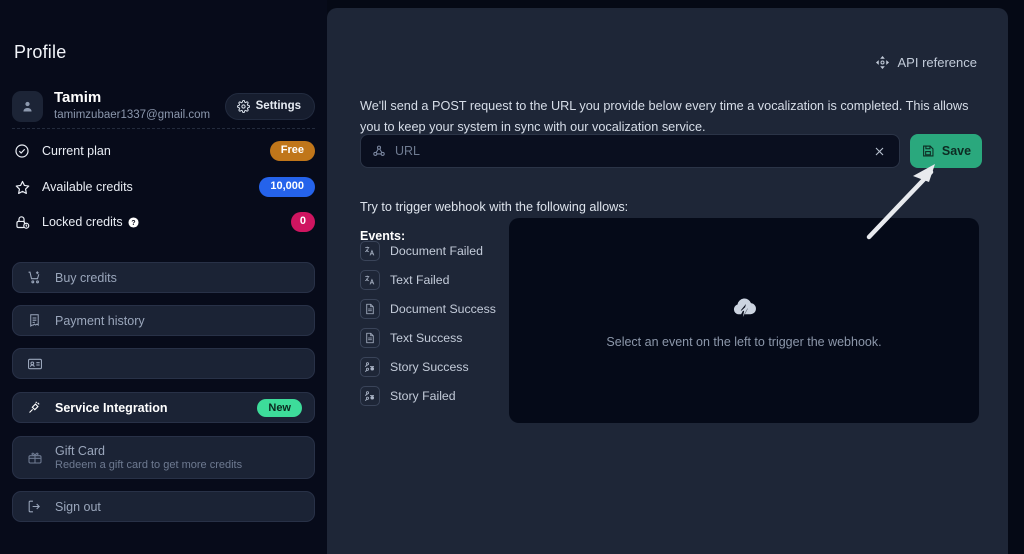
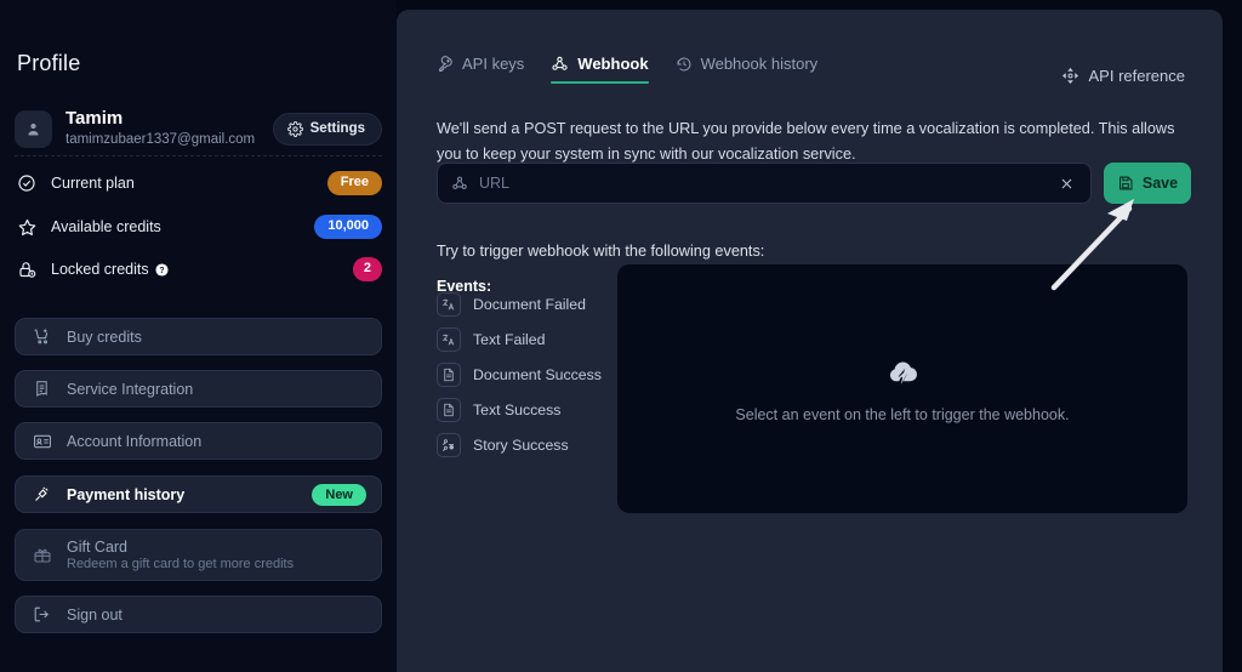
  Profile
  Tamim
  tamimzubaer1337@gmail.com
  Settings
  Current plan
  Free
  Available credits
  10,000
  Locked credits
- 0
+ 2
  Buy credits
- Payment history
+ Service Integration
+ Account Information
- Service Integration
+ Payment history
  New
  Gift Card
  Redeem a gift card to get more credits
  Sign out
+ API keys
+ Webhook
+ Webhook history
  API reference
  We'll send a POST request to the URL you provide below every time a vocalization is completed. This allows you to keep your system in sync with our vocalization service.
  URL
  Save
- Try to trigger webhook with the following allows:
+ Try to trigger webhook with the following events:
  Events:
  Document Failed
  Text Failed
  Document Success
  Text Success
  Story Success
- Story Failed
  Select an event on the left to trigger the webhook.
